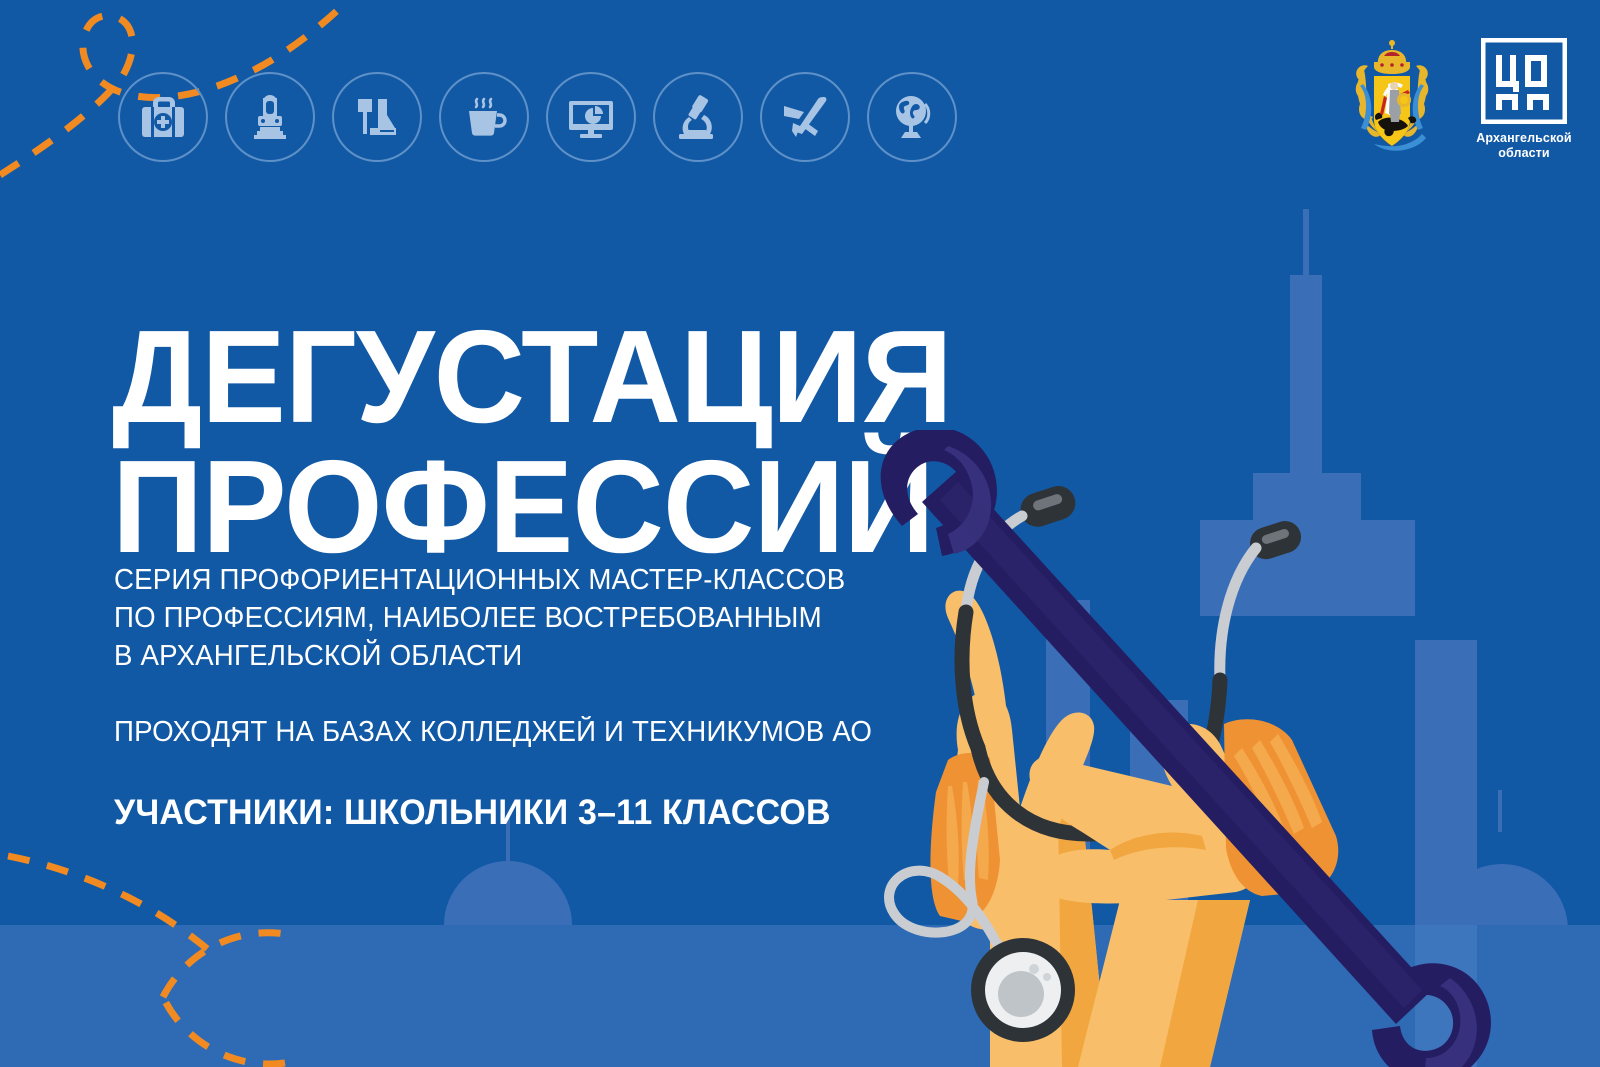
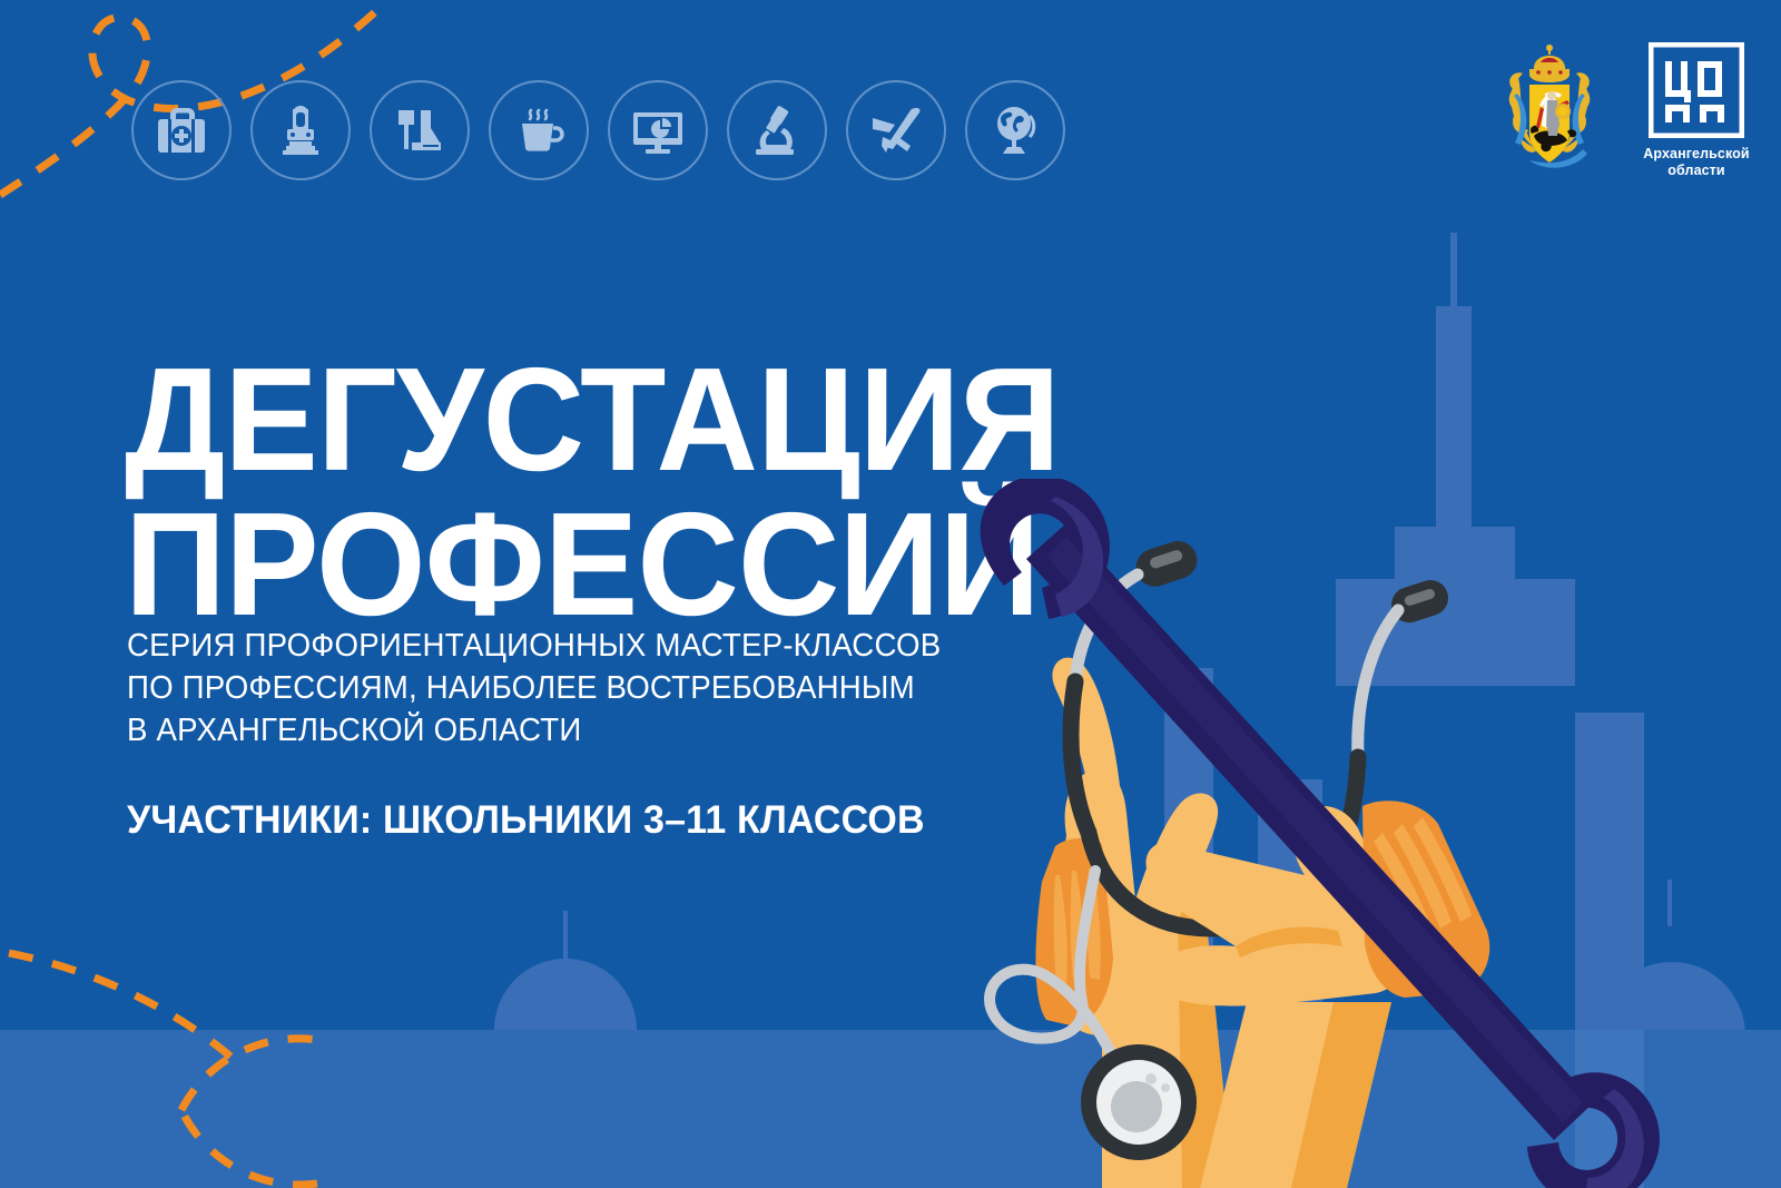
  Архангельской
  области
  ДЕГУСТАЦИЯ
  ПРОФЕССИ
  СЕРИЯ ПРОФОРИЕНТАЦИОННЫХ МАСТЕР-КЛАССОВ
  ПО ПРОФЕССИЯМ, НАИБОЛЕЕ ВОСТРЕБОВАННЫМ
  В АРХАНГЕЛЬСКОЙ ОБЛАСТИ
- ПРОХОДЯТ НА БАЗАХ КОЛЛЕДЖЕЙ И ТЕХНИКУМОВ АО
  УЧАСТНИКИ: ШКОЛЬНИКИ 3–11 КЛАССОВ
